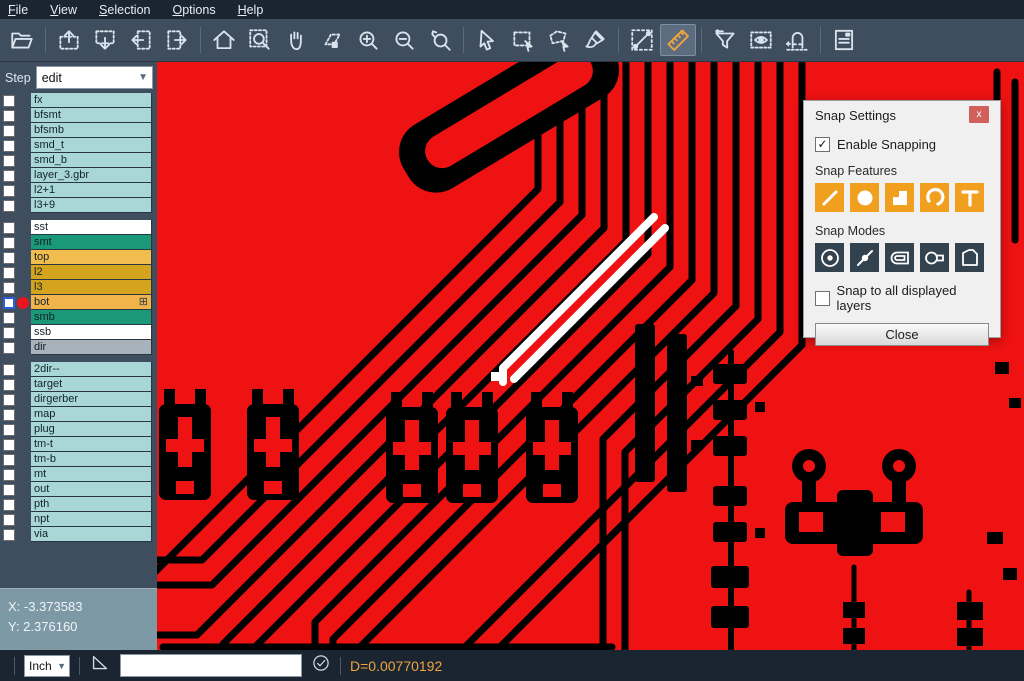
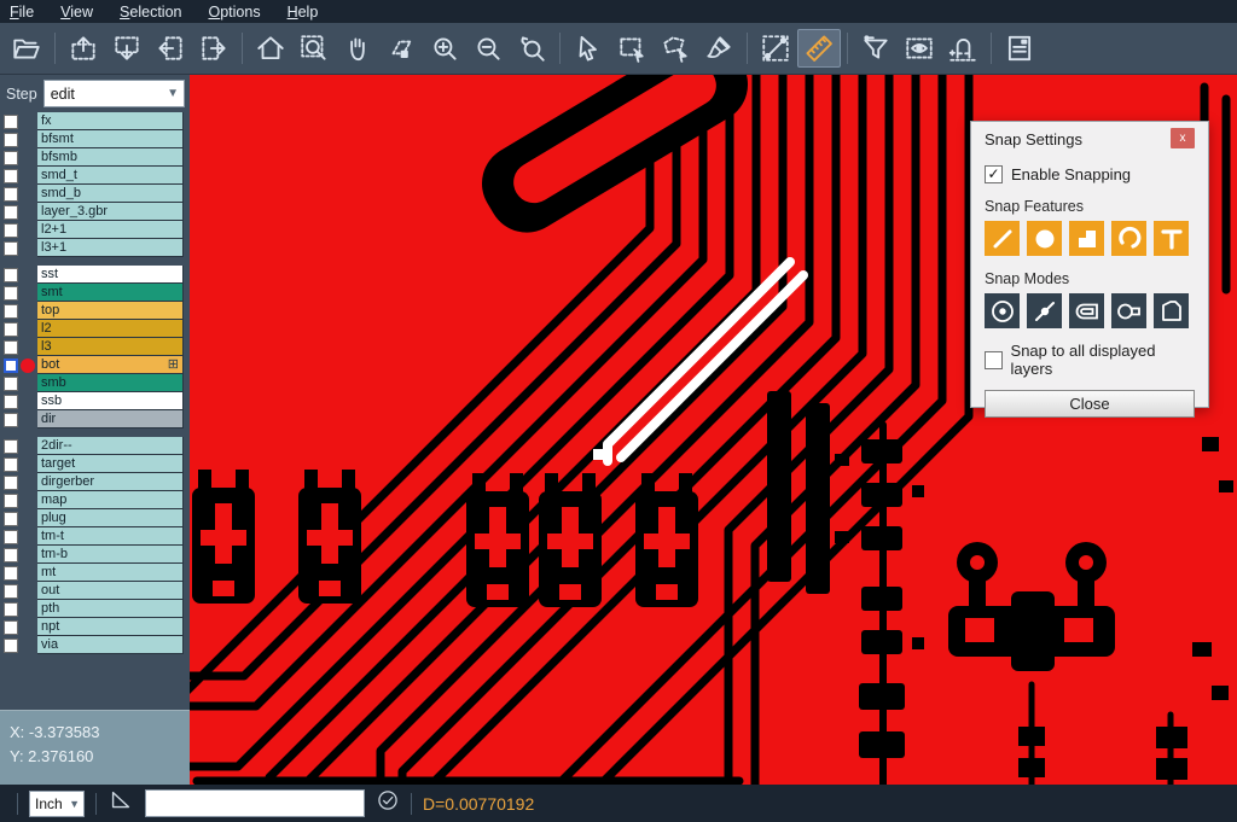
  File
  View
  Selection
  Options
  Help
  Step
  edit
  ▼
  fx
  bfsmt
  bfsmb
  smd_t
  smd_b
  layer_3.gbr
  l2+1
- l3+9
+ l3+1
  sst
  smt
  top
  l2
  l3
  bot
  ⊞
  smb
  ssb
  dir
  2dir--
  target
  dirgerber
  map
  plug
  tm-t
  tm-b
  mt
  out
  pth
  npt
  via
  X: -3.373583
  Y: 2.376160
  Snap Settings
  x
  ✓
  Enable Snapping
  Snap Features
  Snap Modes
  Snap to all displayed layers
  Close
  Inch
  ▼
  D=0.00770192
